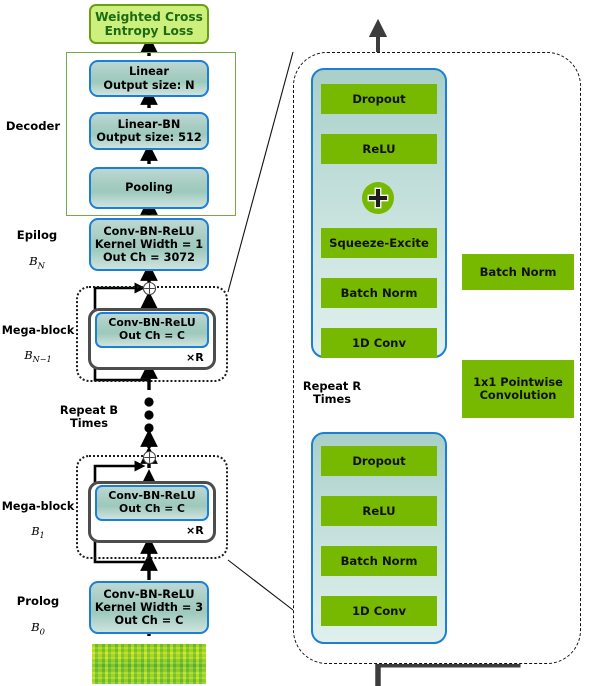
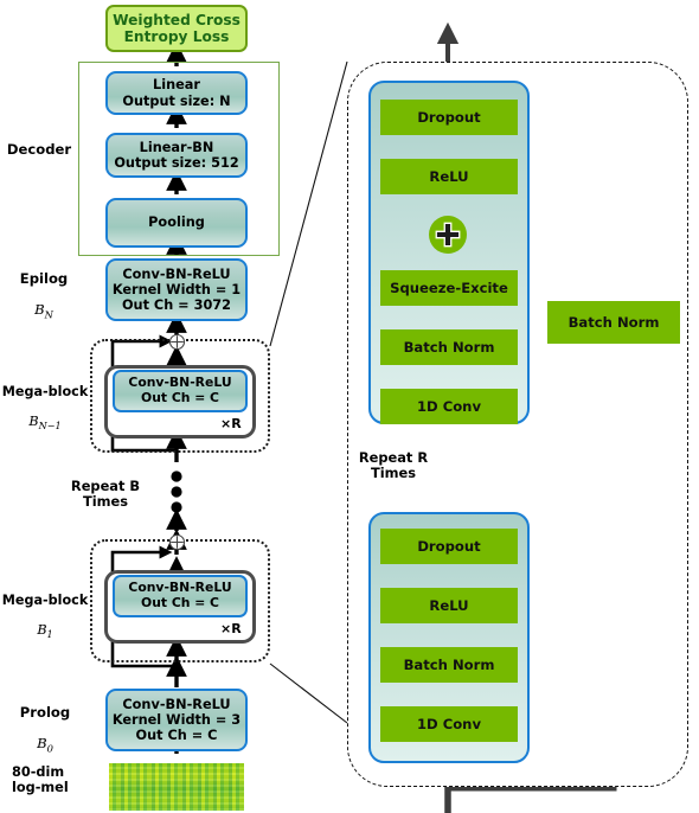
  Weighted Cross
  Entropy Loss
  Decoder
  Linear
  Output size: N
  Linear-BN
  Output size: 512
  Pooling
  Epilog
  BN
  Conv-BN-ReLU
  Kernel Width = 1
  Out Ch = 3072
  Mega-block
  BN−1
  Conv-BN-ReLU
  Out Ch = C
  ×R
  Repeat B
  Times
  Mega-block
  B1
  Conv-BN-ReLU
  Out Ch = C
  ×R
  Prolog
  B0
  Conv-BN-ReLU
  Kernel Width = 3
  Out Ch = C
+ 80-dim
+ log-mel
  Dropout
  ReLU
  Squeeze-Excite
  Batch Norm
  1D Conv
  Repeat R
  Times
  Dropout
  ReLU
  Batch Norm
  1D Conv
  Batch Norm
- 1x1 Pointwise
- Convolution
